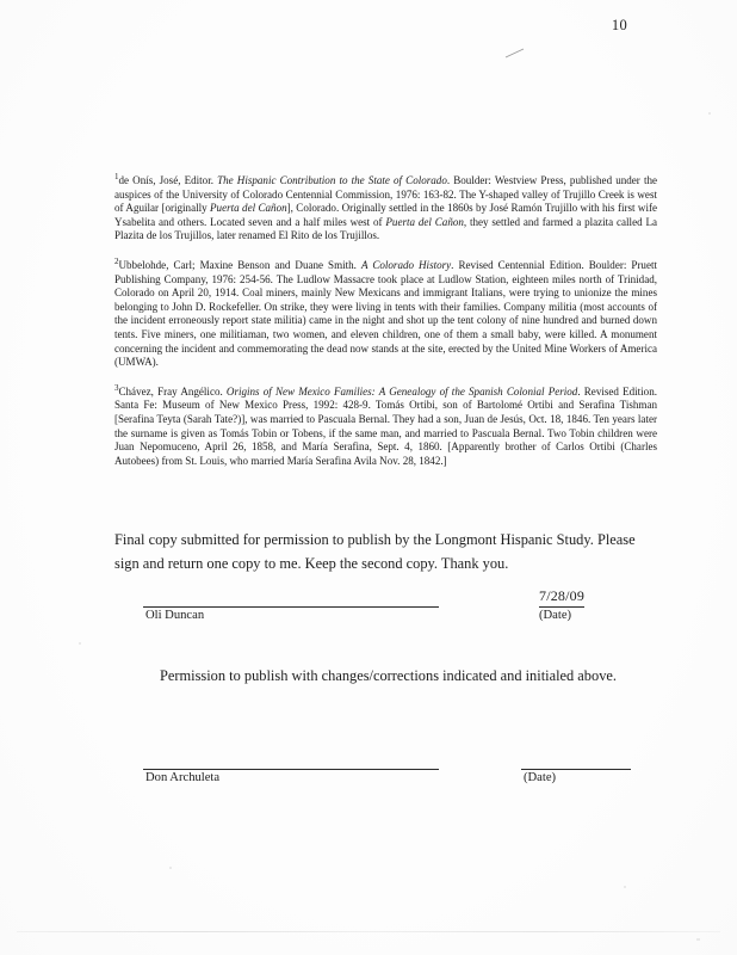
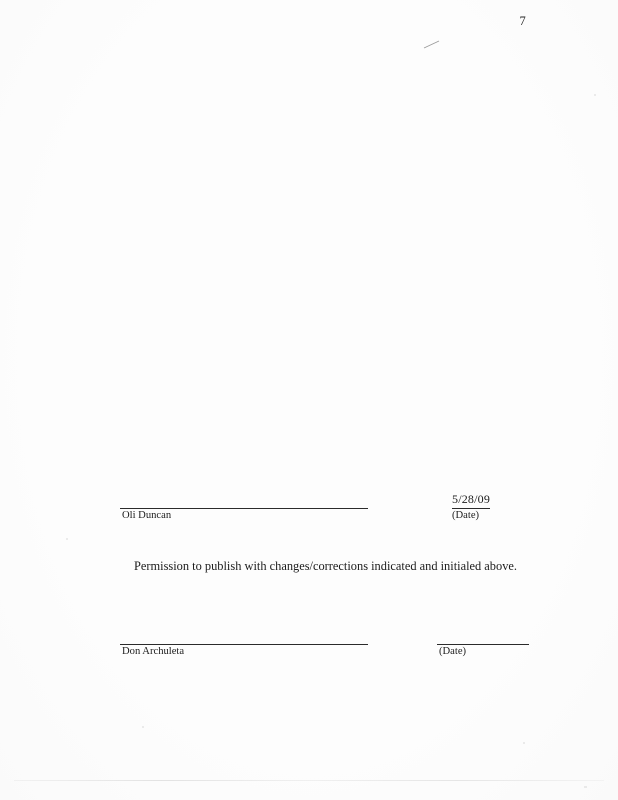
- 10
+ 7
- 1de Onís, José, Editor. The Hispanic Contribution to the State of Colorado. Boulder: Westview Press, published under the auspices of the University of Colorado Centennial Commission, 1976: 163-82. The Y-shaped valley of Trujillo Creek is west of Aguilar [originally Puerta del Cañon], Colorado. Originally settled in the 1860s by José Ramón Trujillo with his first wife Ysabelita and others. Located seven and a half miles west of Puerta del Cañon, they settled and farmed a plazita called La Plazita de los Trujillos, later renamed El Rito de los Trujillos.
- 2Ubbelohde, Carl; Maxine Benson and Duane Smith. A Colorado History. Revised Centennial Edition. Boulder: Pruett Publishing Company, 1976: 254-56. The Ludlow Massacre took place at Ludlow Station, eighteen miles north of Trinidad, Colorado on April 20, 1914. Coal miners, mainly New Mexicans and immigrant Italians, were trying to unionize the mines belonging to John D. Rockefeller. On strike, they were living in tents with their families. Company militia (most accounts of the incident erroneously report state militia) came in the night and shot up the tent colony of nine hundred and burned down tents. Five miners, one militiaman, two women, and eleven children, one of them a small baby, were killed. A monument concerning the incident and commemorating the dead now stands at the site, erected by the United Mine Workers of America (UMWA).
- 3Chávez, Fray Angélico. Origins of New Mexico Families: A Genealogy of the Spanish Colonial Period. Revised Edition. Santa Fe: Museum of New Mexico Press, 1992: 428-9. Tomás Ortibi, son of Bartolomé Ortibi and Serafina Tishman [Serafina Teyta (Sarah Tate?)], was married to Pascuala Bernal. They had a son, Juan de Jesús, Oct. 18, 1846. Ten years later the surname is given as Tomás Tobin or Tobens, if the same man, and married to Pascuala Bernal. Two Tobin children were Juan Nepomuceno, April 26, 1858, and María Serafina, Sept. 4, 1860. [Apparently brother of Carlos Ortibi (Charles Autobees) from St. Louis, who married María Serafina Avila Nov. 28, 1842.]
- Final copy submitted for permission to publish by the Longmont Hispanic Study. Please sign and return one copy to me. Keep the second copy. Thank you.
  Oli Duncan
- 7/28/09
+ 5/28/09
  (Date)
  Permission to publish with changes/corrections indicated and initialed above.
  Don Archuleta
  (Date)
